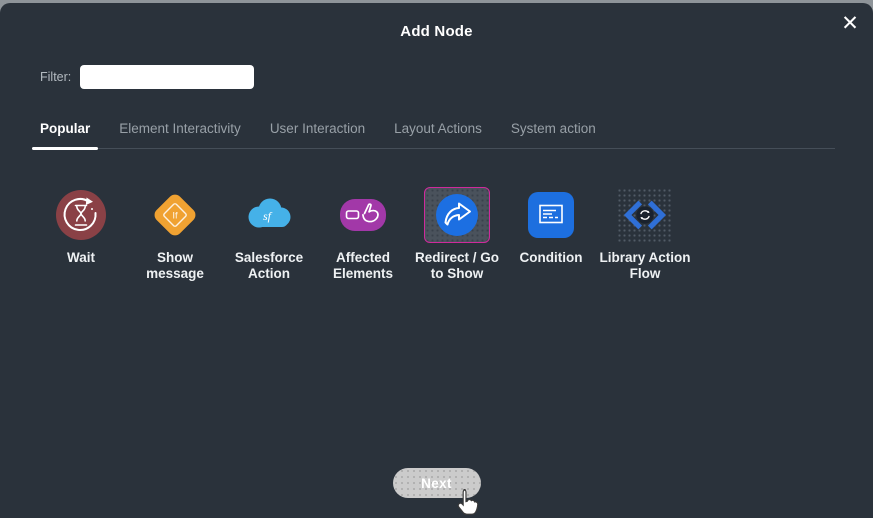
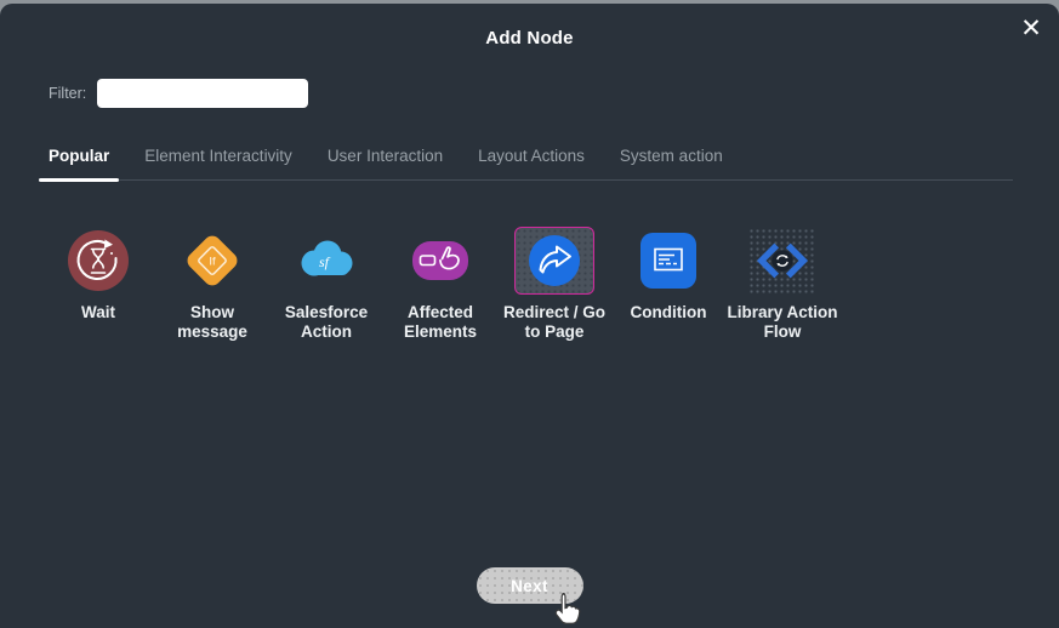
  Add Node
  ✕
  Filter:
  Popular
  Element Interactivity
  User Interaction
  Layout Actions
  System action
  Wait
  If
  Show message
  sf
  Salesforce Action
  Affected Elements
- Redirect / Go to Show
+ Redirect / Go to Page
  Condition
  Library Action Flow
  Next
